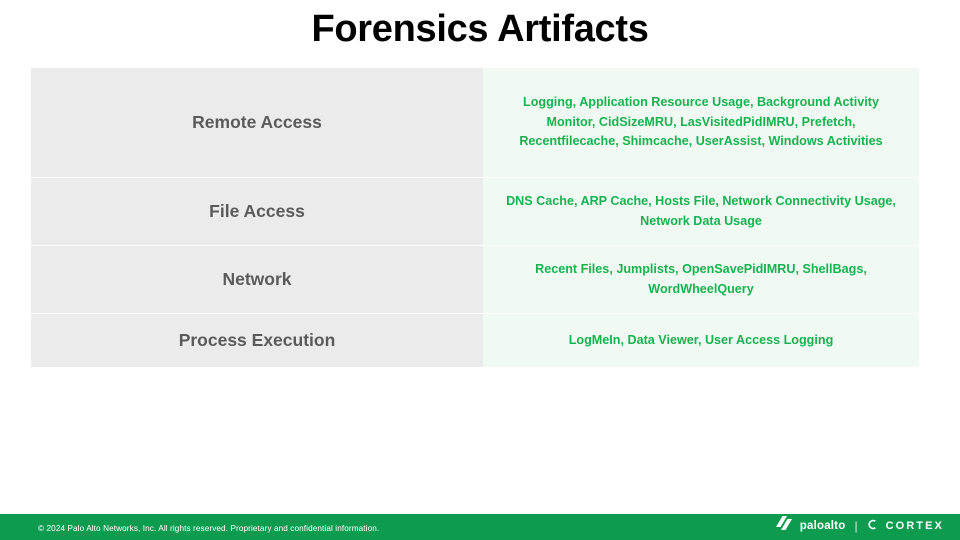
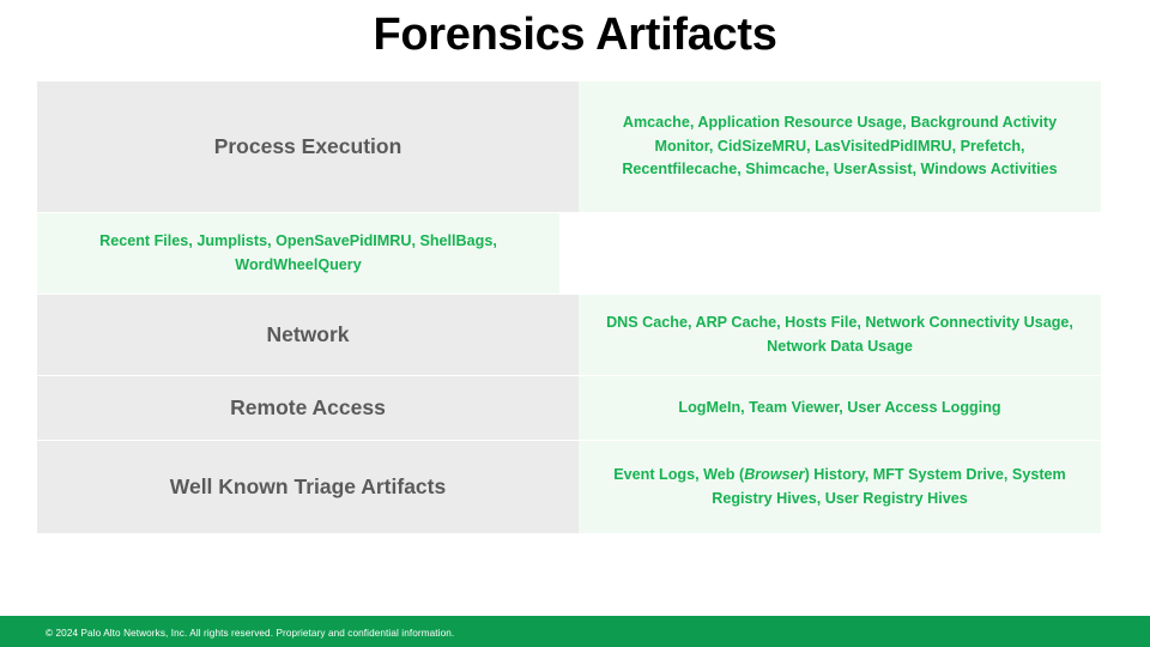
  Forensics Artifacts
- Remote Access
+ Process Execution
- Logging, Application Resource Usage, Background Activity Monitor, CidSizeMRU, LasVisitedPidIMRU, Prefetch, Recentfilecache, Shimcache, UserAssist, Windows Activities
+ Amcache, Application Resource Usage, Background Activity Monitor, CidSizeMRU, LasVisitedPidIMRU, Prefetch, Recentfilecache, Shimcache, UserAssist, Windows Activities
- File Access
- DNS Cache, ARP Cache, Hosts File, Network Connectivity Usage, Network Data Usage
+ Recent Files, Jumplists, OpenSavePidIMRU, ShellBags, WordWheelQuery
  Network
- Recent Files, Jumplists, OpenSavePidIMRU, ShellBags, WordWheelQuery
+ DNS Cache, ARP Cache, Hosts File, Network Connectivity Usage, Network Data Usage
- Process Execution
+ Remote Access
- LogMeIn, Data Viewer, User Access Logging
+ LogMeIn, Team Viewer, User Access Logging
+ Well Known Triage Artifacts
+ Event Logs, Web (Browser) History, MFT System Drive, System Registry Hives, User Registry Hives
  © 2024 Palo Alto Networks, Inc. All rights reserved. Proprietary and confidential information.
- paloalto
- |
- CORTEX
